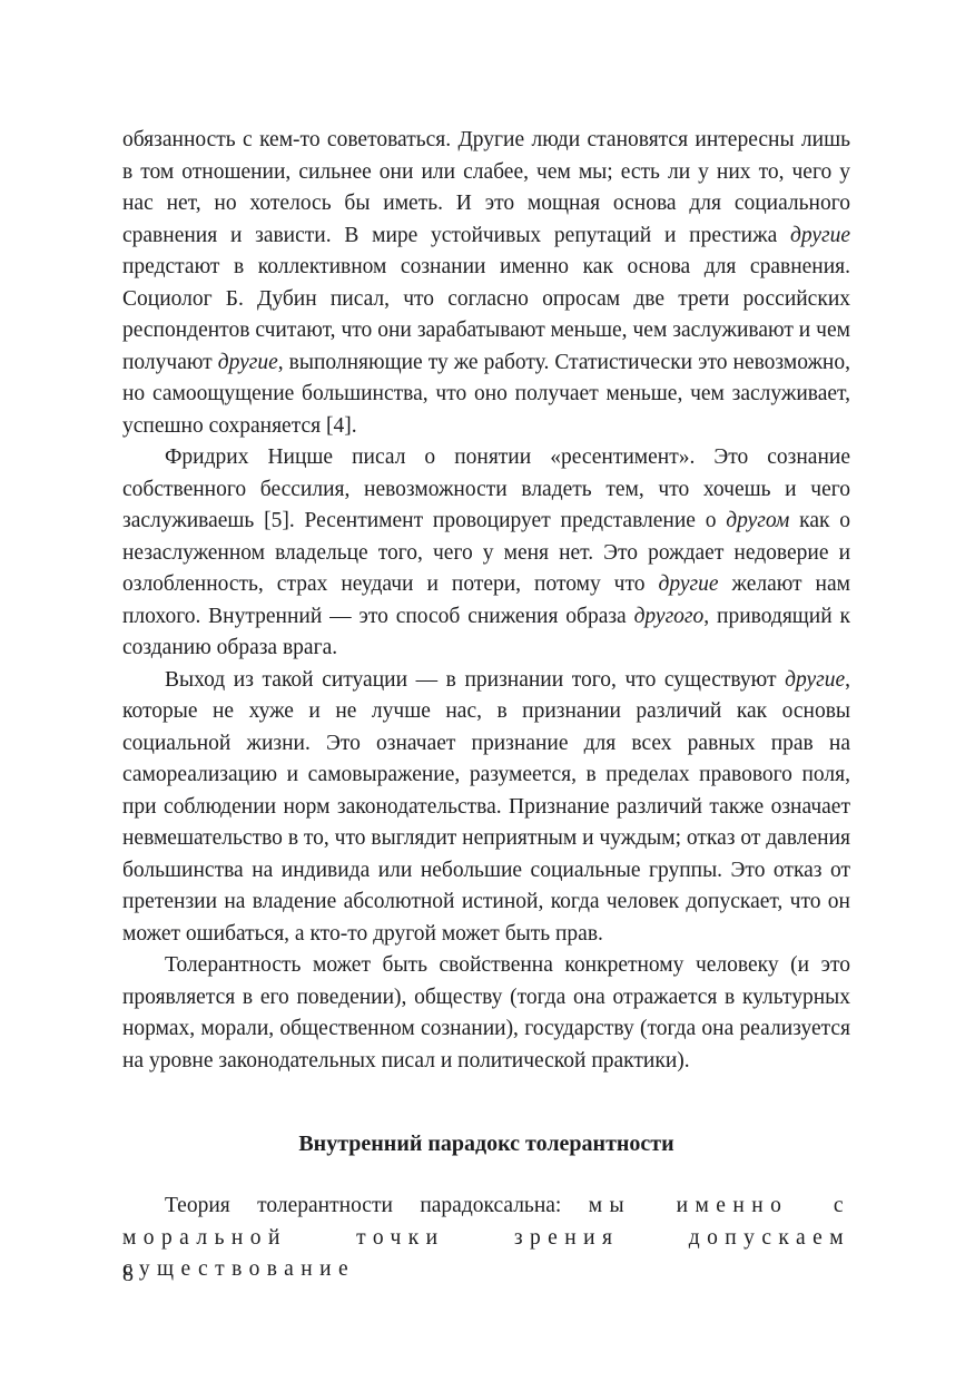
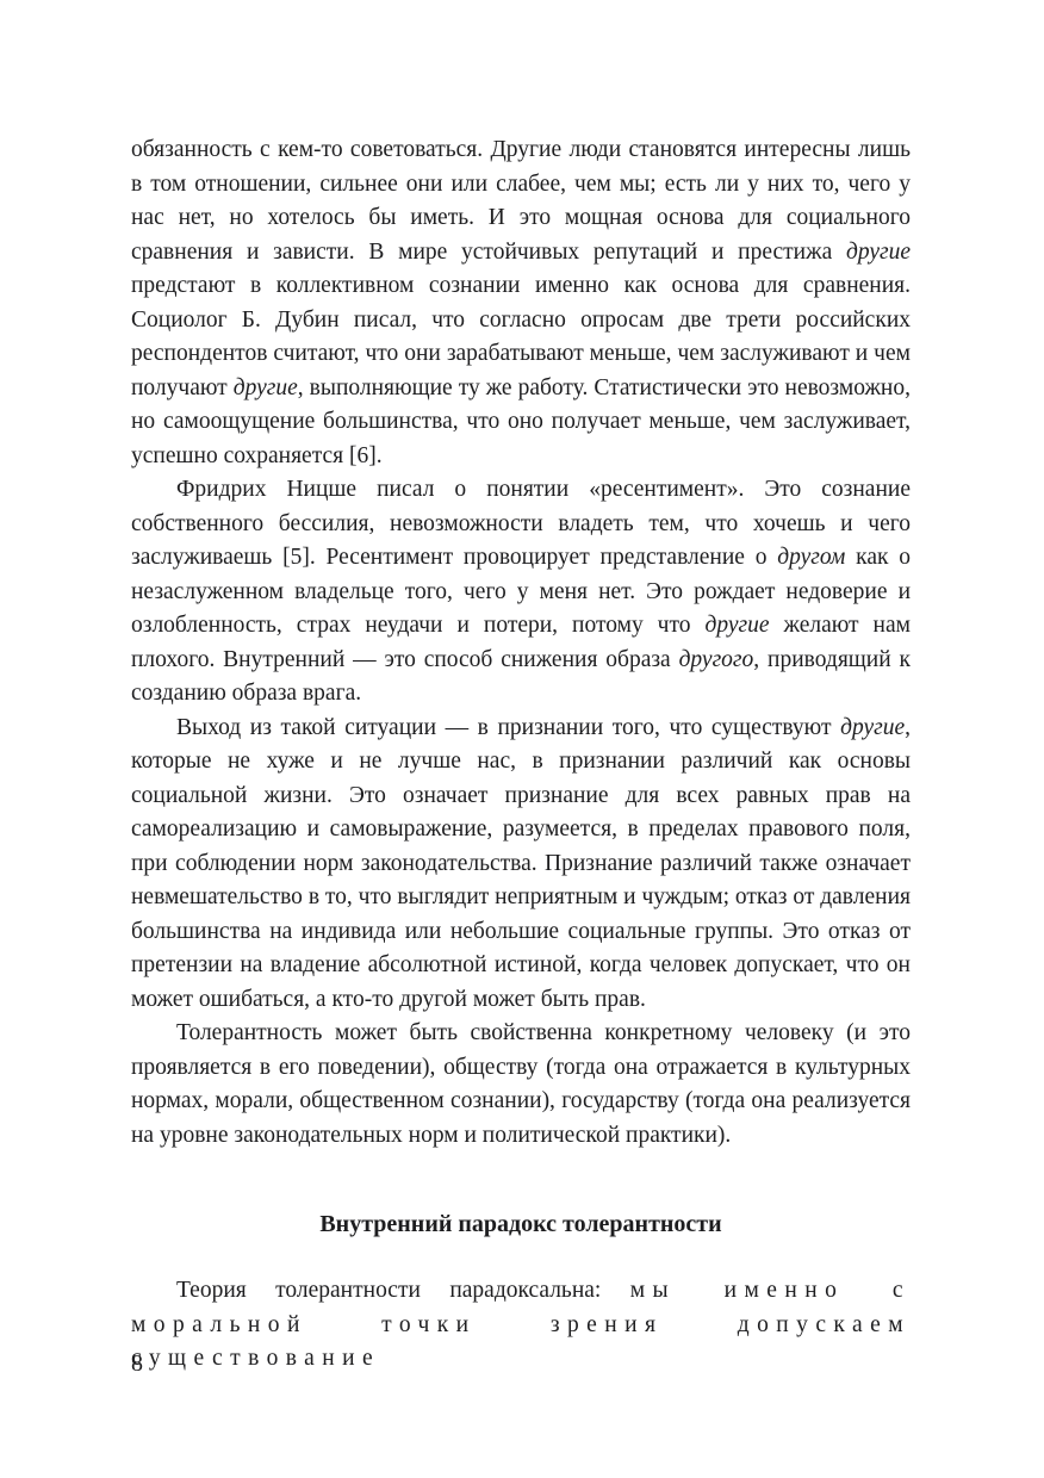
- обязанность с кем-то советоваться. Другие люди становятся интересны лишь в том отношении, сильнее они или слабее, чем мы; есть ли у них то, чего у нас нет, но хотелось бы иметь. И это мощная основа для социального сравнения и зависти. В мире устойчивых репутаций и престижа другие предстают в коллективном сознании именно как основа для сравнения. Социолог Б. Дубин писал, что согласно опросам две трети российских респондентов считают, что они зарабатывают меньше, чем заслуживают и чем получают другие, выполняющие ту же работу. Статистически это невозможно, но самоощущение большинства, что оно получает меньше, чем заслуживает, успешно сохраняется [4].
+ обязанность с кем-то советоваться. Другие люди становятся интересны лишь в том отношении, сильнее они или слабее, чем мы; есть ли у них то, чего у нас нет, но хотелось бы иметь. И это мощная основа для социального сравнения и зависти. В мире устойчивых репутаций и престижа другие предстают в коллективном сознании именно как основа для сравнения. Социолог Б. Дубин писал, что согласно опросам две трети российских респондентов считают, что они зарабатывают меньше, чем заслуживают и чем получают другие, выполняющие ту же работу. Статистически это невозможно, но самоощущение большинства, что оно получает меньше, чем заслуживает, успешно сохраняется [6].
  Фридрих Ницше писал о понятии «ресентимент». Это сознание собственного бессилия, невозможности владеть тем, что хочешь и чего заслуживаешь [5]. Ресентимент провоцирует представление о другом как о незаслуженном владельце того, чего у меня нет. Это рождает недоверие и озлобленность, страх неудачи и потери, потому что другие желают нам плохого. Внутренний — это способ снижения образа другого, приводящий к созданию образа врага.
  Выход из такой ситуации — в признании того, что существуют другие, которые не хуже и не лучше нас, в признании различий как основы социальной жизни. Это означает признание для всех равных прав на самореализацию и самовыражение, разумеется, в пределах правового поля, при соблюдении норм законодательства. Признание различий также означает невмешательство в то, что выглядит неприятным и чуждым; отказ от давления большинства на индивида или небольшие социальные группы. Это отказ от претензии на владение абсолютной истиной, когда человек допускает, что он может ошибаться, а кто-то другой может быть прав.
- Толерантность может быть свойственна конкретному человеку (и это проявляется в его поведении), обществу (тогда она отражается в культурных нормах, морали, общественном сознании), государству (тогда она реализуется на уровне законодательных писал и политической практики).
+ Толерантность может быть свойственна конкретному человеку (и это проявляется в его поведении), обществу (тогда она отражается в культурных нормах, морали, общественном сознании), государству (тогда она реализуется на уровне законодательных норм и политической практики).
  Внутренний парадокс толерантности
  Теория толерантности парадоксальна: мы именно с моральной точки зрения допускаем существование
  8
